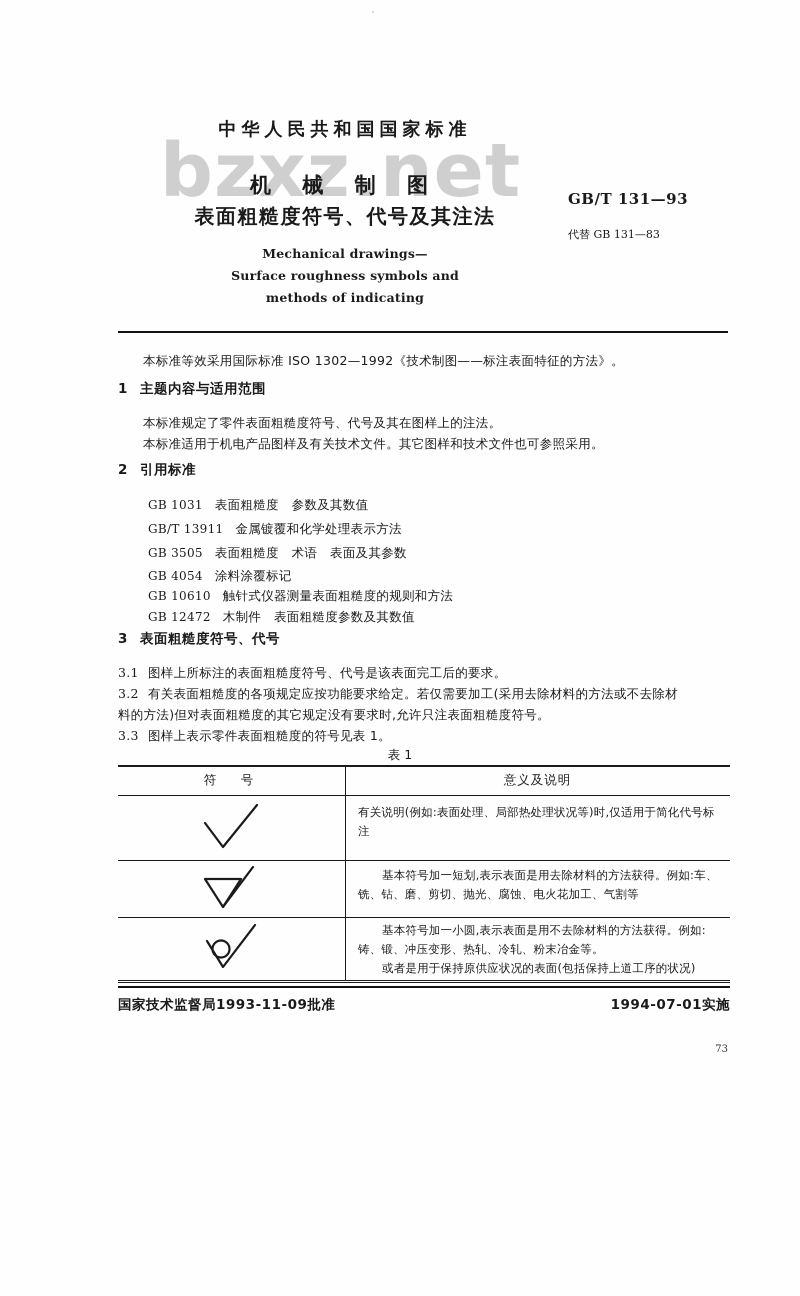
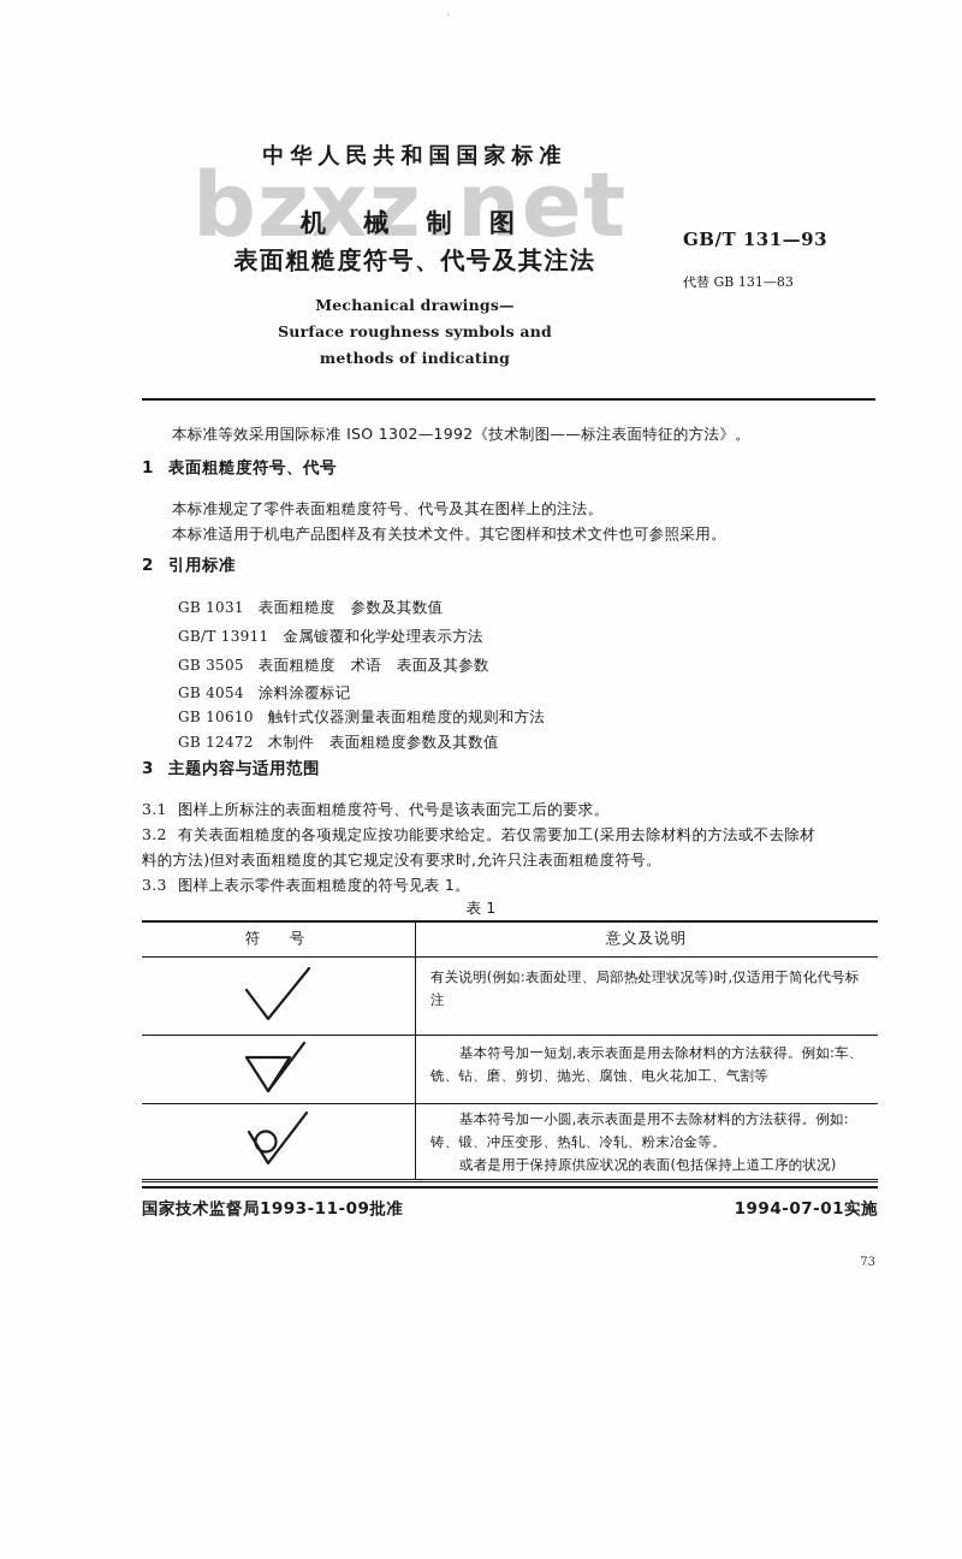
  bzxz.net
  中华人民共和国国家标准
  机 械 制 图
  表面粗糙度符号、代号及其注法
  GB/T 131—93
  代替 GB 131—83
  Mechanical drawings—
  Surface roughness symbols and
  methods of indicating
  本标准等效采用国际标准 ISO 1302—1992《技术制图——标注表面特征的方法》。
- 1 主题内容与适用范围
+ 1 表面粗糙度符号、代号
  本标准规定了零件表面粗糙度符号、代号及其在图样上的注法。
  本标准适用于机电产品图样及有关技术文件。其它图样和技术文件也可参照采用。
  2 引用标准
  GB 1031 表面粗糙度 参数及其数值
  GB/T 13911 金属镀覆和化学处理表示方法
  GB 3505 表面粗糙度 术语 表面及其参数
  GB 4054 涂料涂覆标记
  GB 10610 触针式仪器测量表面粗糙度的规则和方法
  GB 12472 木制件 表面粗糙度参数及其数值
- 3 表面粗糙度符号、代号
+ 3 主题内容与适用范围
  3.1 图样上所标注的表面粗糙度符号、代号是该表面完工后的要求。
  3.2 有关表面粗糙度的各项规定应按功能要求给定。若仅需要加工(采用去除材料的方法或不去除材
  料的方法)但对表面粗糙度的其它规定没有要求时,允许只注表面粗糙度符号。
  3.3 图样上表示零件表面粗糙度的符号见表 1。
  表 1
  符 号
  意义及说明
  有关说明(例如:表面处理、局部热处理状况等)时,仅适用于简化代号标
  注
  基本符号加一短划,表示表面是用去除材料的方法获得。例如:车、
  铣、钻、磨、剪切、抛光、腐蚀、电火花加工、气割等
  基本符号加一小圆,表示表面是用不去除材料的方法获得。例如:
  铸、锻、冲压变形、热轧、冷轧、粉末冶金等。
  或者是用于保持原供应状况的表面(包括保持上道工序的状况)
  国家技术监督局1993-11-09批准
  1994-07-01实施
  73
